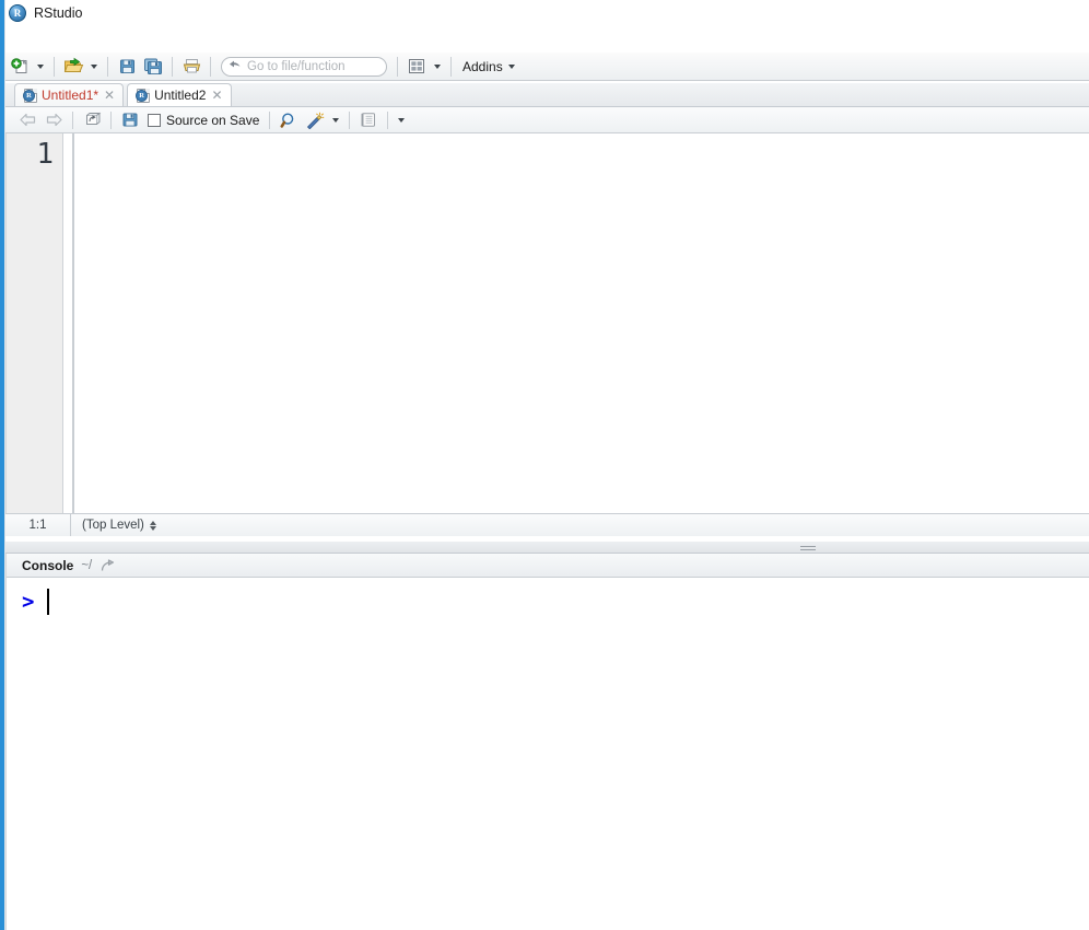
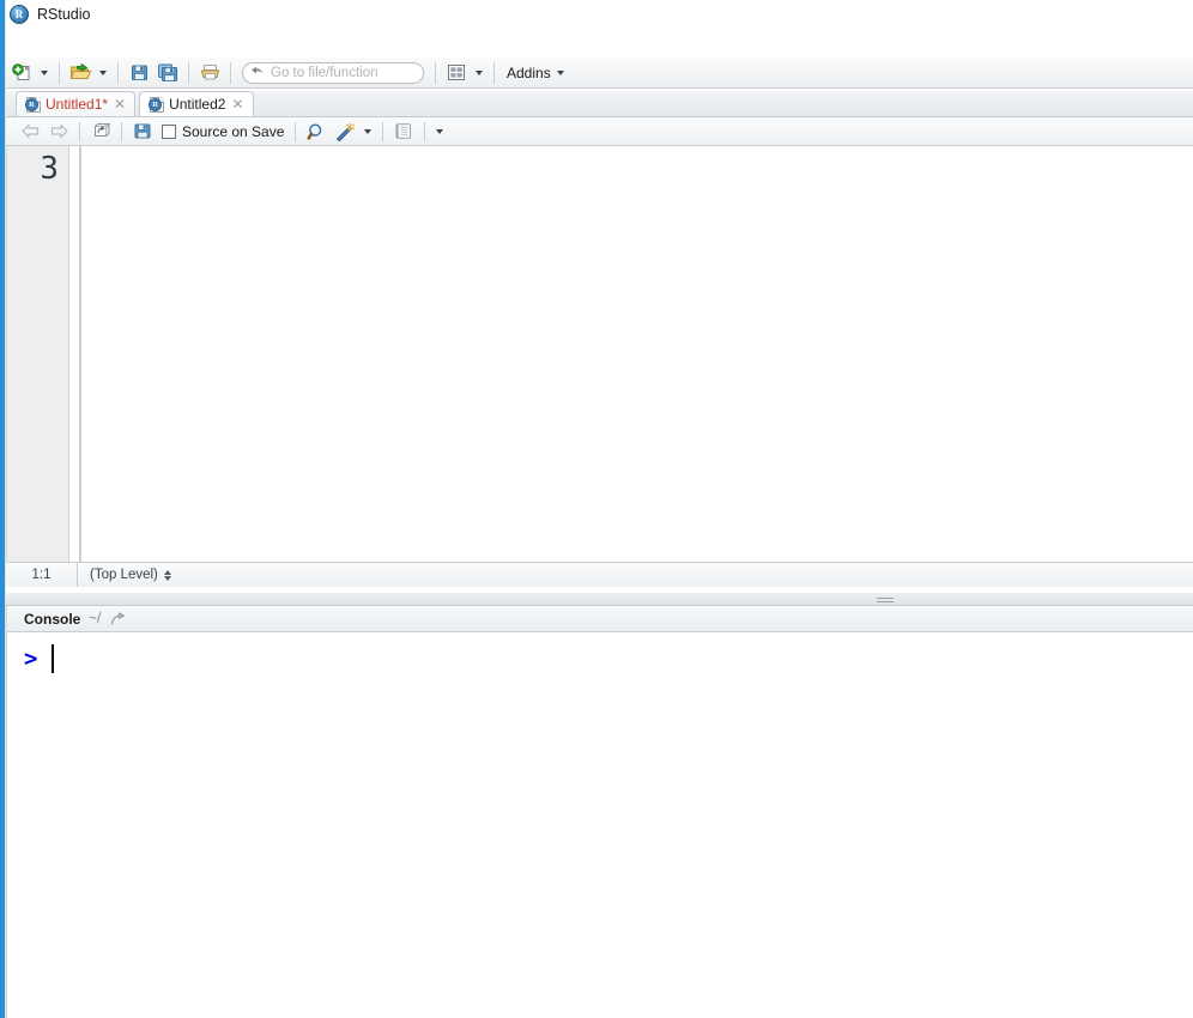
  R
  RStudio
  Go to file/function
  Addins
  Untitled1*
  ✕
  Untitled2
  ✕
  Source on Save
- 1
+ 3
  1:1
  (Top Level)
  Console
  ~/
  >
